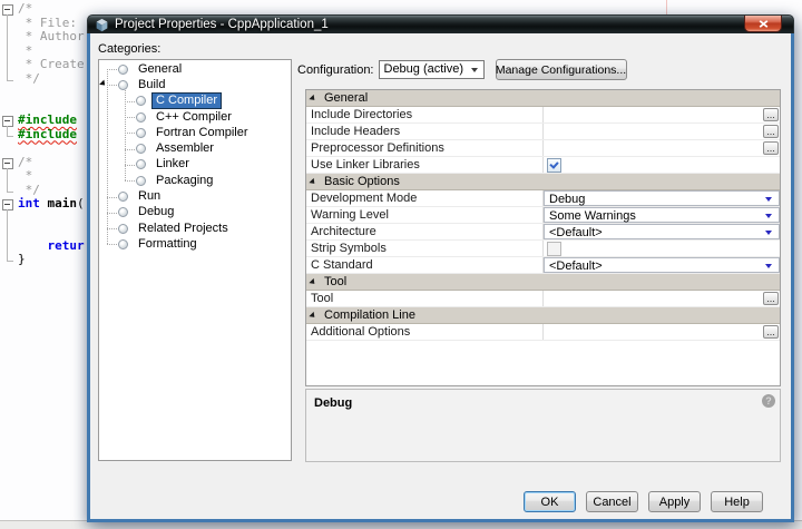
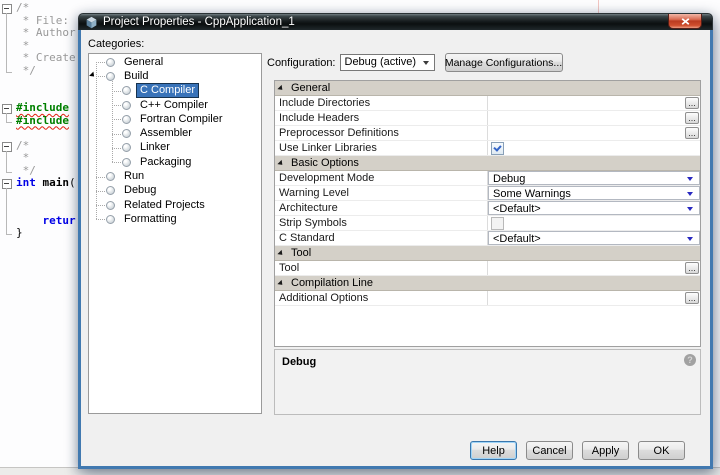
  /*
  * File:
  * Author
  *
  * Create
  */
  #include
  #include
  /*
  *
  */
  int main(
  retur
  }
  Project Properties - CppApplication_1
  Categories:
  General
  Build
  C Compiler
  C++ Compiler
  Fortran Compiler
  Assembler
  Linker
  Packaging
  Run
  Debug
  Related Projects
  Formatting
  Configuration:
  Debug (active)
  Manage Configurations...
  General
  Include Directories
  ...
  Include Headers
  ...
  Preprocessor Definitions
  ...
  Use Linker Libraries
  Basic Options
  Development Mode
  Debug
  Warning Level
  Some Warnings
  Architecture
  <Default>
  Strip Symbols
  C Standard
  <Default>
  Tool
  Tool
  ...
  Compilation Line
  Additional Options
  ...
  Debug
- OK
+ Help
  Cancel
  Apply
- Help
+ OK
